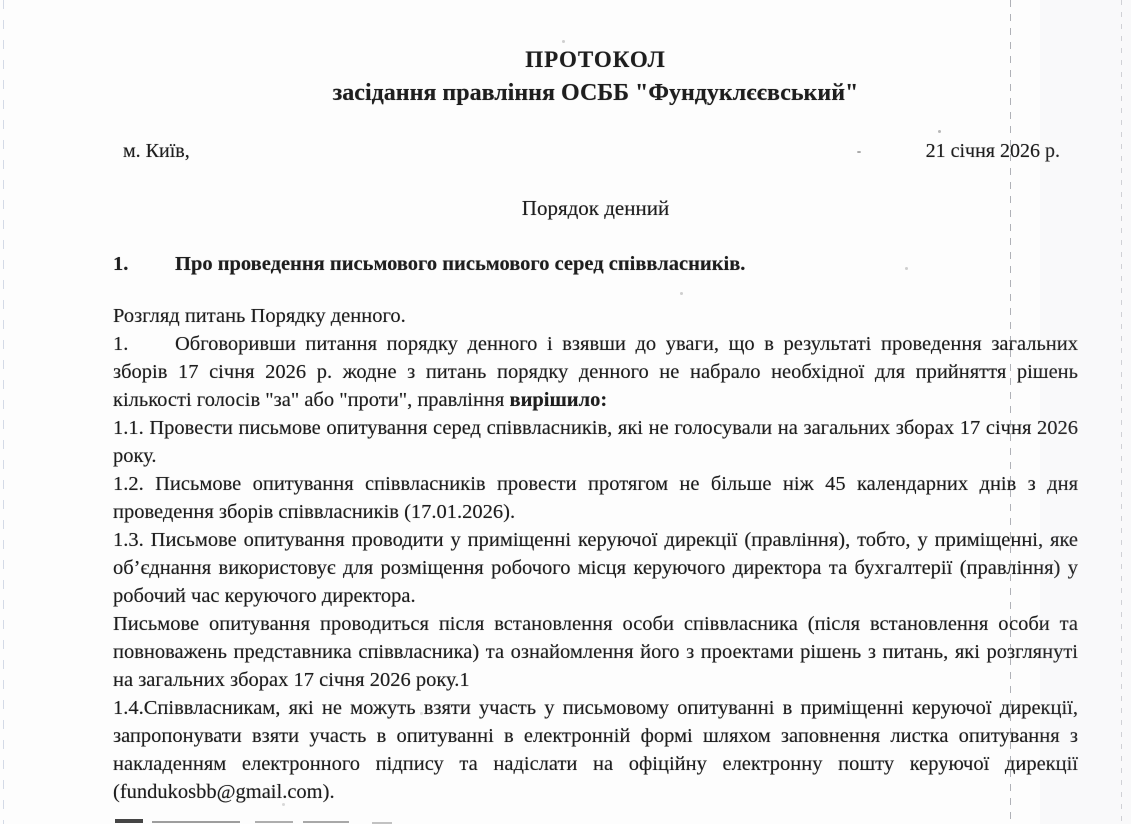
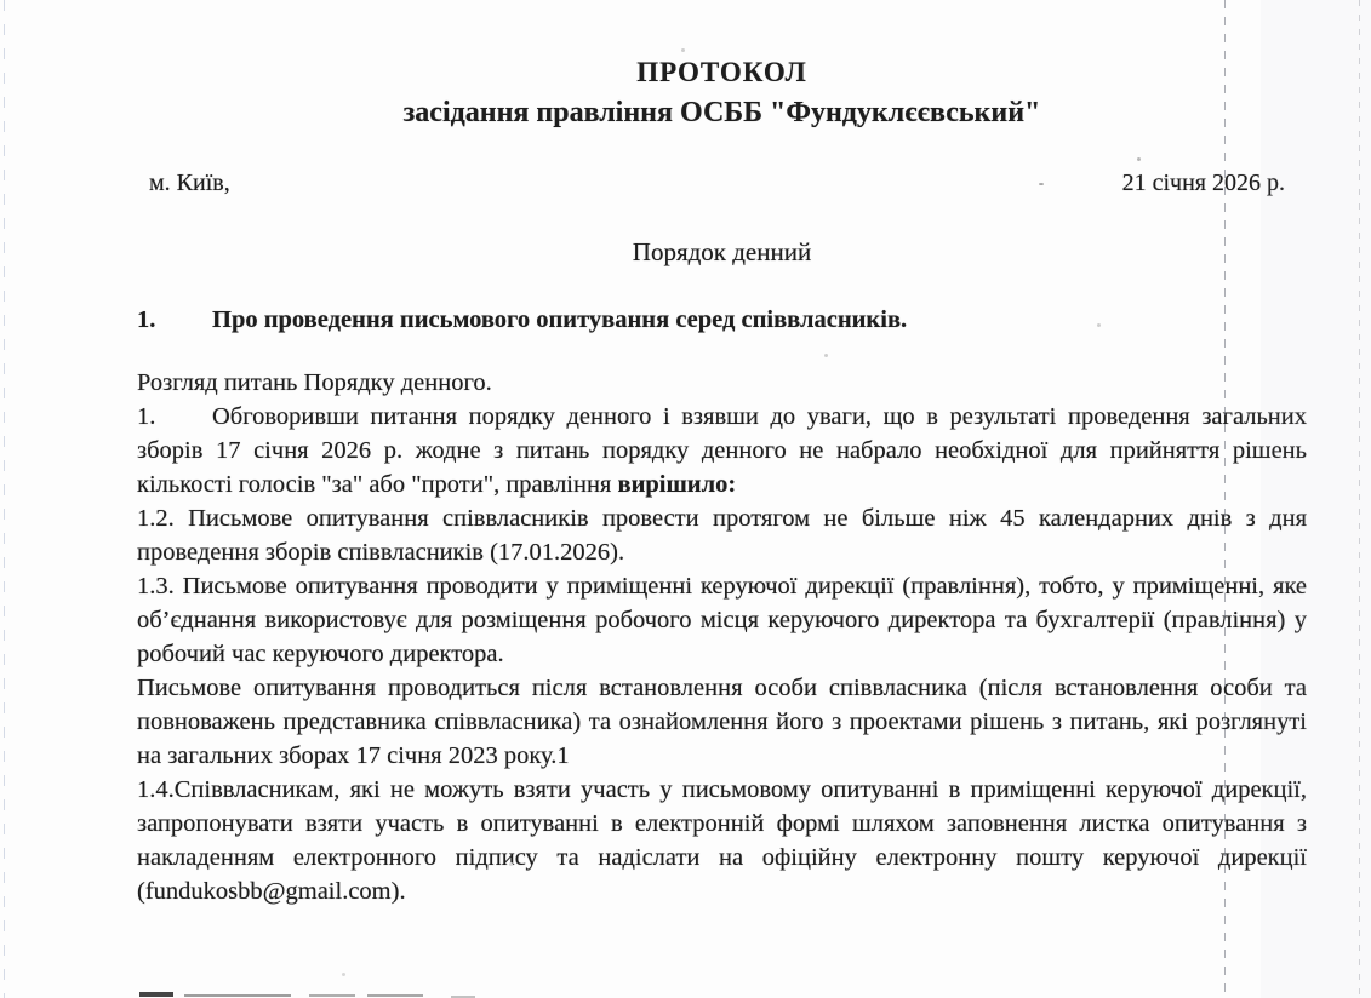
  ПРОТОКОЛ
  засідання правління ОСББ "Фундуклєєвський"
  м. Київ,
  21 січня 2026 р.
  Порядок денний
- 1. Про проведення письмового письмового серед співвласників.
+ 1. Про проведення письмового опитування серед співвласників.
  Розгляд питань Порядку денного.
  1. Обговоривши питання порядку денного і взявши до уваги, що в результаті проведення загальних зборів 17 січня 2026 р. жодне з питань порядку денного не набрало необхідної для прийняття рішень кількості голосів "за" або "проти", правління вирішило:
- 1.1. Провести письмове опитування серед співвласників, які не голосували на загальних зборах 17 січня 2026 року.
  1.2. Письмове опитування співвласників провести протягом не більше ніж 45 календарних днів з дня проведення зборів співвласників (17.01.2026).
  1.3. Письмове опитування проводити у приміщенні керуючої дирекції (правління), тобто, у приміщенні, яке об’єднання використовує для розміщення робочого місця керуючого директора та бухгалтерії (правління) у робочий час керуючого директора.
- Письмове опитування проводиться після встановлення особи співвласника (після встановлення особи та повноважень представника співвласника) та ознайомлення його з проектами рішень з питань, які розглянуті на загальних зборах 17 січня 2026 року.1
+ Письмове опитування проводиться після встановлення особи співвласника (після встановлення особи та повноважень представника співвласника) та ознайомлення його з проектами рішень з питань, які розглянуті на загальних зборах 17 січня 2023 року.1
  1.4.Співвласникам, які не можуть взяти участь у письмовому опитуванні в приміщенні керуючої дирекції, запропонувати взяти участь в опитуванні в електронній формі шляхом заповнення листка опитування з накладенням електронного підпису та надіслати на офіційну електронну пошту керуючоїирекції (fundukosbb@gmail.com).
